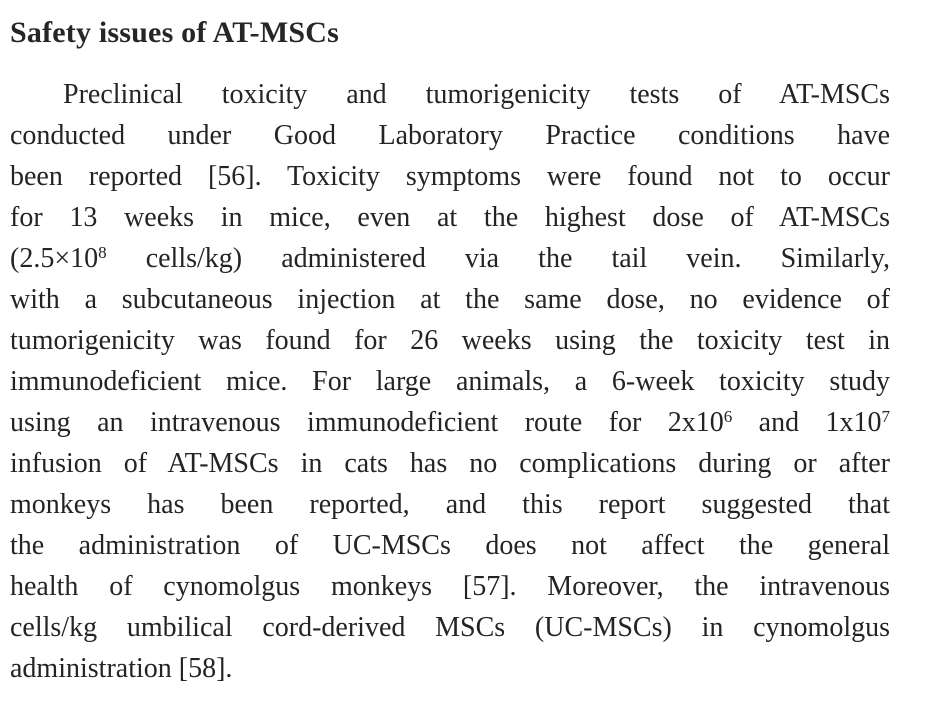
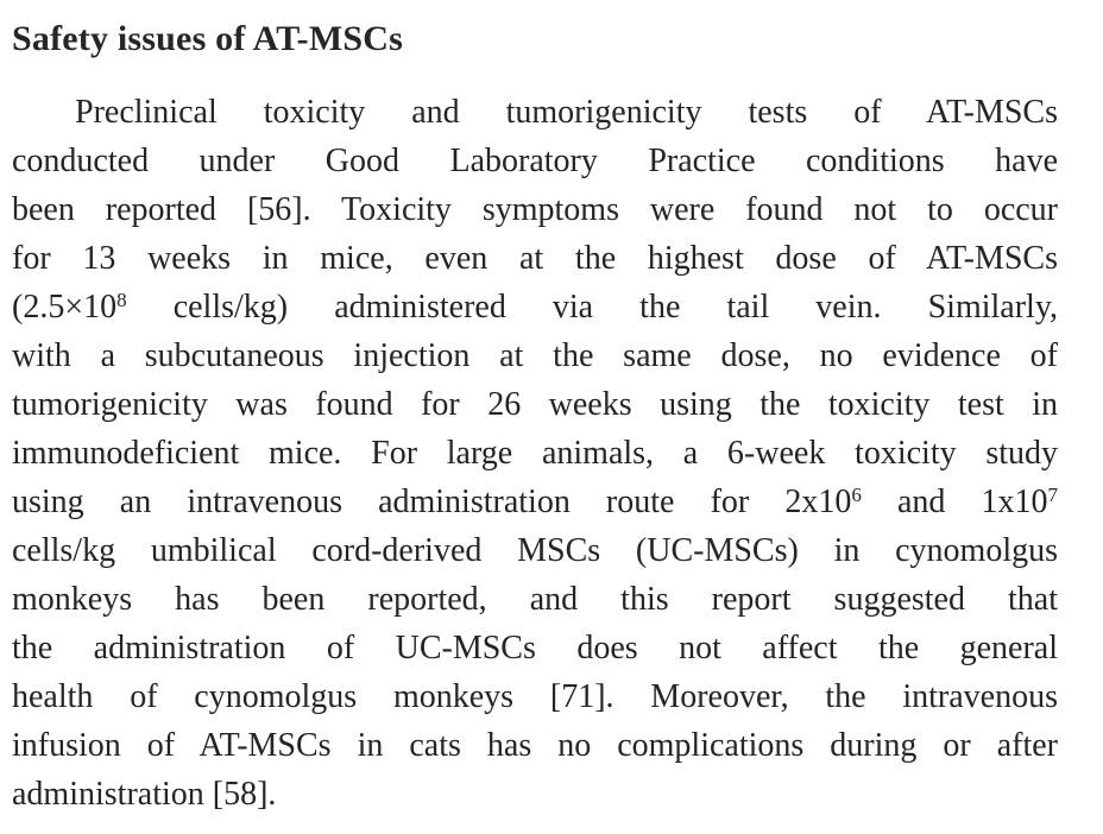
  Safety issues of AT-MSCs
  Preclinical toxicity and tumorigenicity tests of AT-MSCs
  conducted under Good Laboratory Practice conditions have
  been reported [56]. Toxicity symptoms were found not to occur
  for 13 weeks in mice, even at the highest dose of AT-MSCs
  (2.5×108 cells/kg) administered via the tail vein. Similarly,
  with a subcutaneous injection at the same dose, no evidence of
  tumorigenicity was found for 26 weeks using the toxicity test in
  immunodeficient mice. For large animals, a 6-week toxicity study
- using an intravenous immunodeficient route for 2x106 and 1x107
+ using an intravenous administration route for 2x106 and 1x107
- infusion of AT-MSCs in cats has no complications during or after
+ cells/kg umbilical cord-derived MSCs (UC-MSCs) in cynomolgus
  monkeys has been reported, and this report suggested that
  the administration of UC-MSCs does not affect the general
- health of cynomolgus monkeys [57]. Moreover, the intravenous
+ health of cynomolgus monkeys [71]. Moreover, the intravenous
- cells/kg umbilical cord-derived MSCs (UC-MSCs) in cynomolgus
+ infusion of AT-MSCs in cats has no complications during or after
  administration [58].
